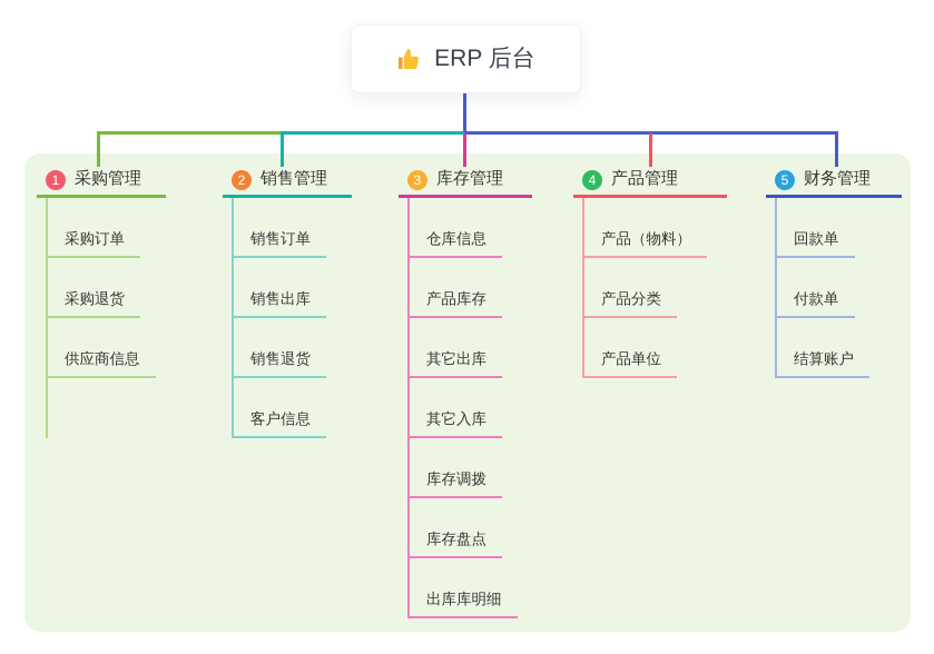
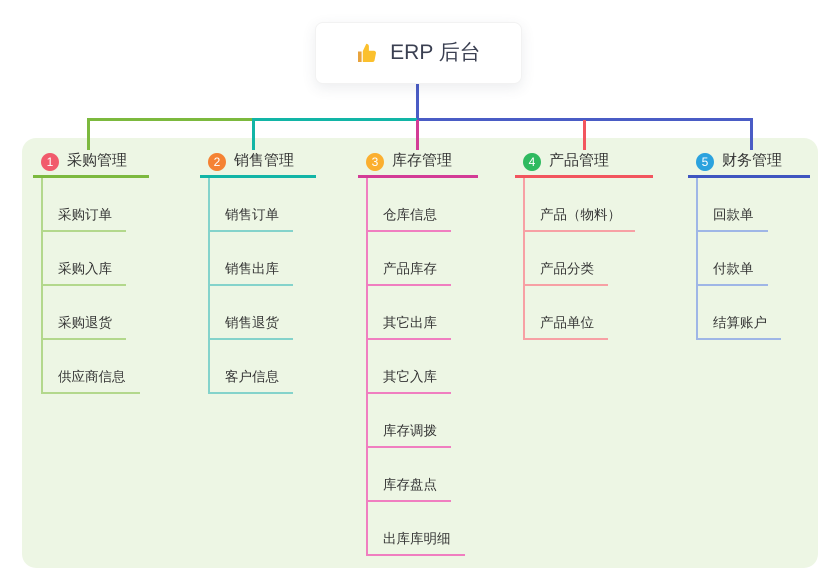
  ERP 后台
  1
  采购管理
  采购订单
+ 采购入库
  采购退货
  供应商信息
  2
  销售管理
  销售订单
  销售出库
  销售退货
  客户信息
  3
  库存管理
  仓库信息
  产品库存
  其它出库
  其它入库
  库存调拨
  库存盘点
  出库库明细
  4
  产品管理
  产品（物料）
  产品分类
  产品单位
  5
  财务管理
  回款单
  付款单
  结算账户
